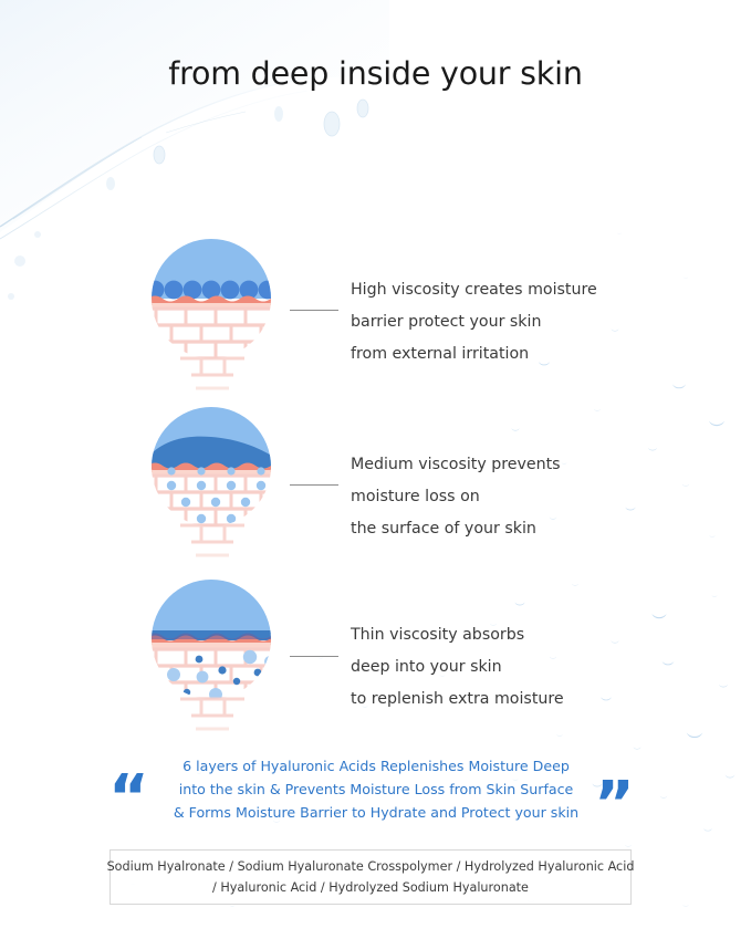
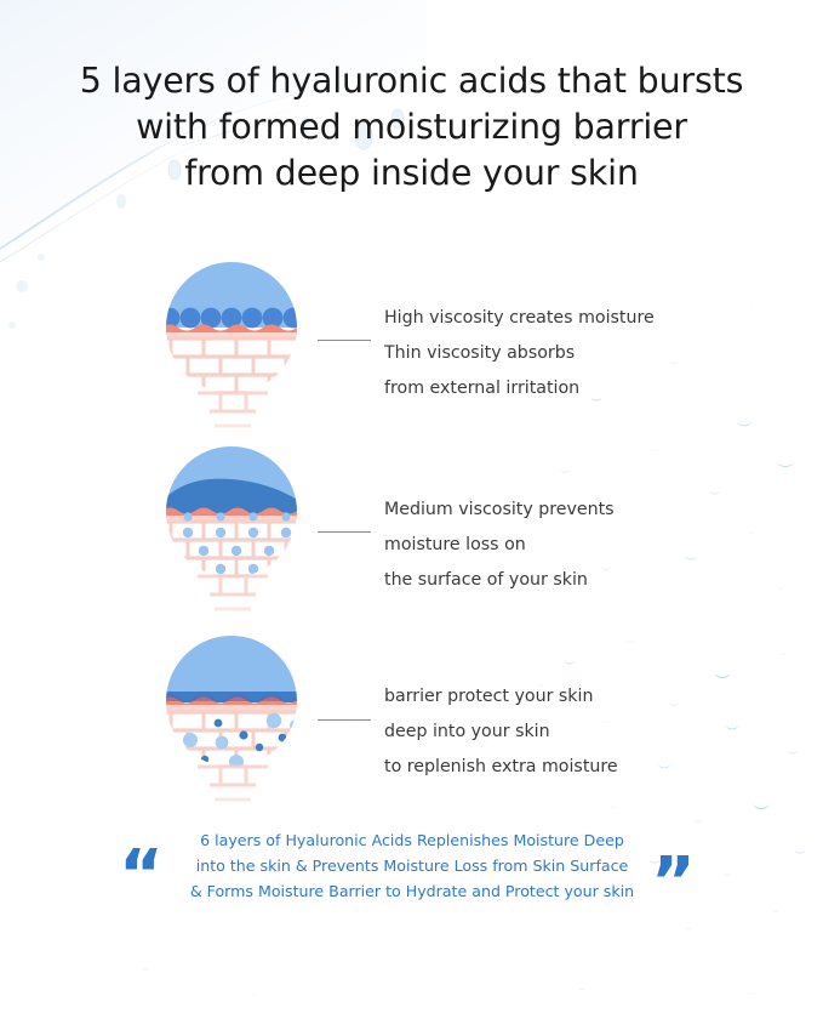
+ 5 layers of hyaluronic acids that bursts
+ with formed moisturizing barrier
  from deep inside your skin
  High viscosity creates moisture
- barrier protect your skin
+ Thin viscosity absorbs
  from external irritation
  Medium viscosity prevents
  moisture loss on
  the surface of your skin
- Thin viscosity absorbs
+ barrier protect your skin
  deep into your skin
  to replenish extra moisture
  “
  6 layers of Hyaluronic Acids Replenishes Moisture Deep
  into the skin & Prevents Moisture Loss from Skin Surface
  & Forms Moisture Barrier to Hydrate and Protect your skin
  ”
- Sodium Hyalronate / Sodium Hyaluronate Crosspolymer / Hydrolyzed Hyaluronic Acid
- / Hyaluronic Acid / Hydrolyzed Sodium Hyaluronate
